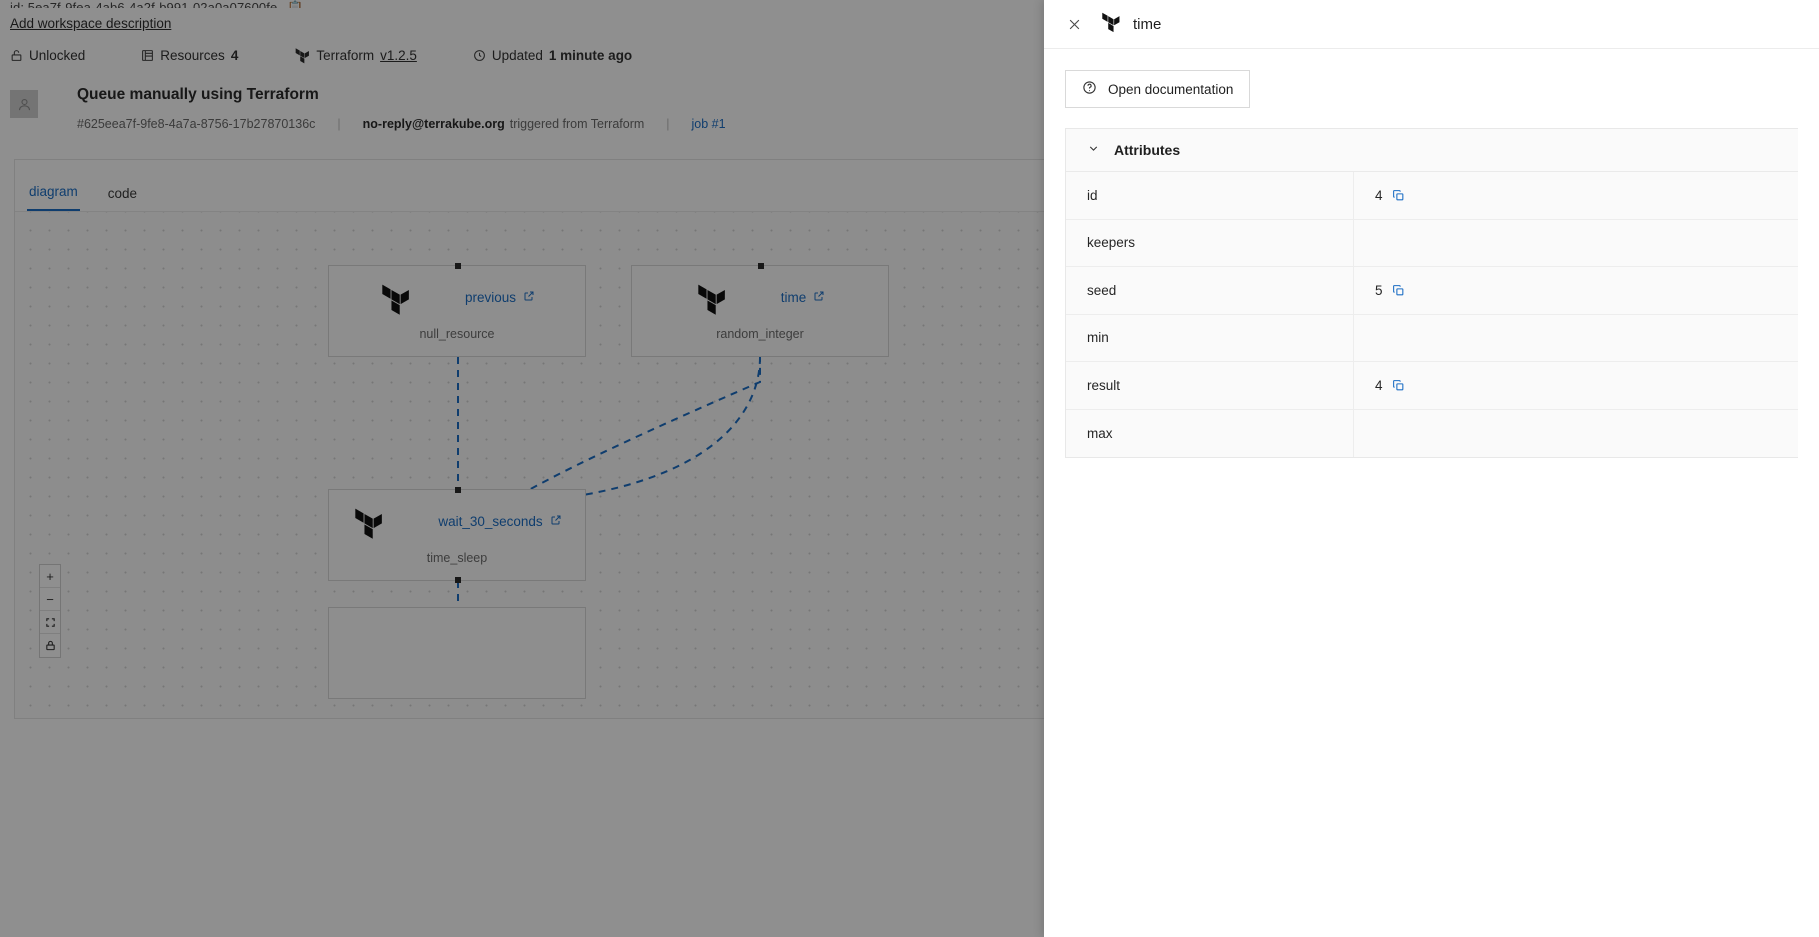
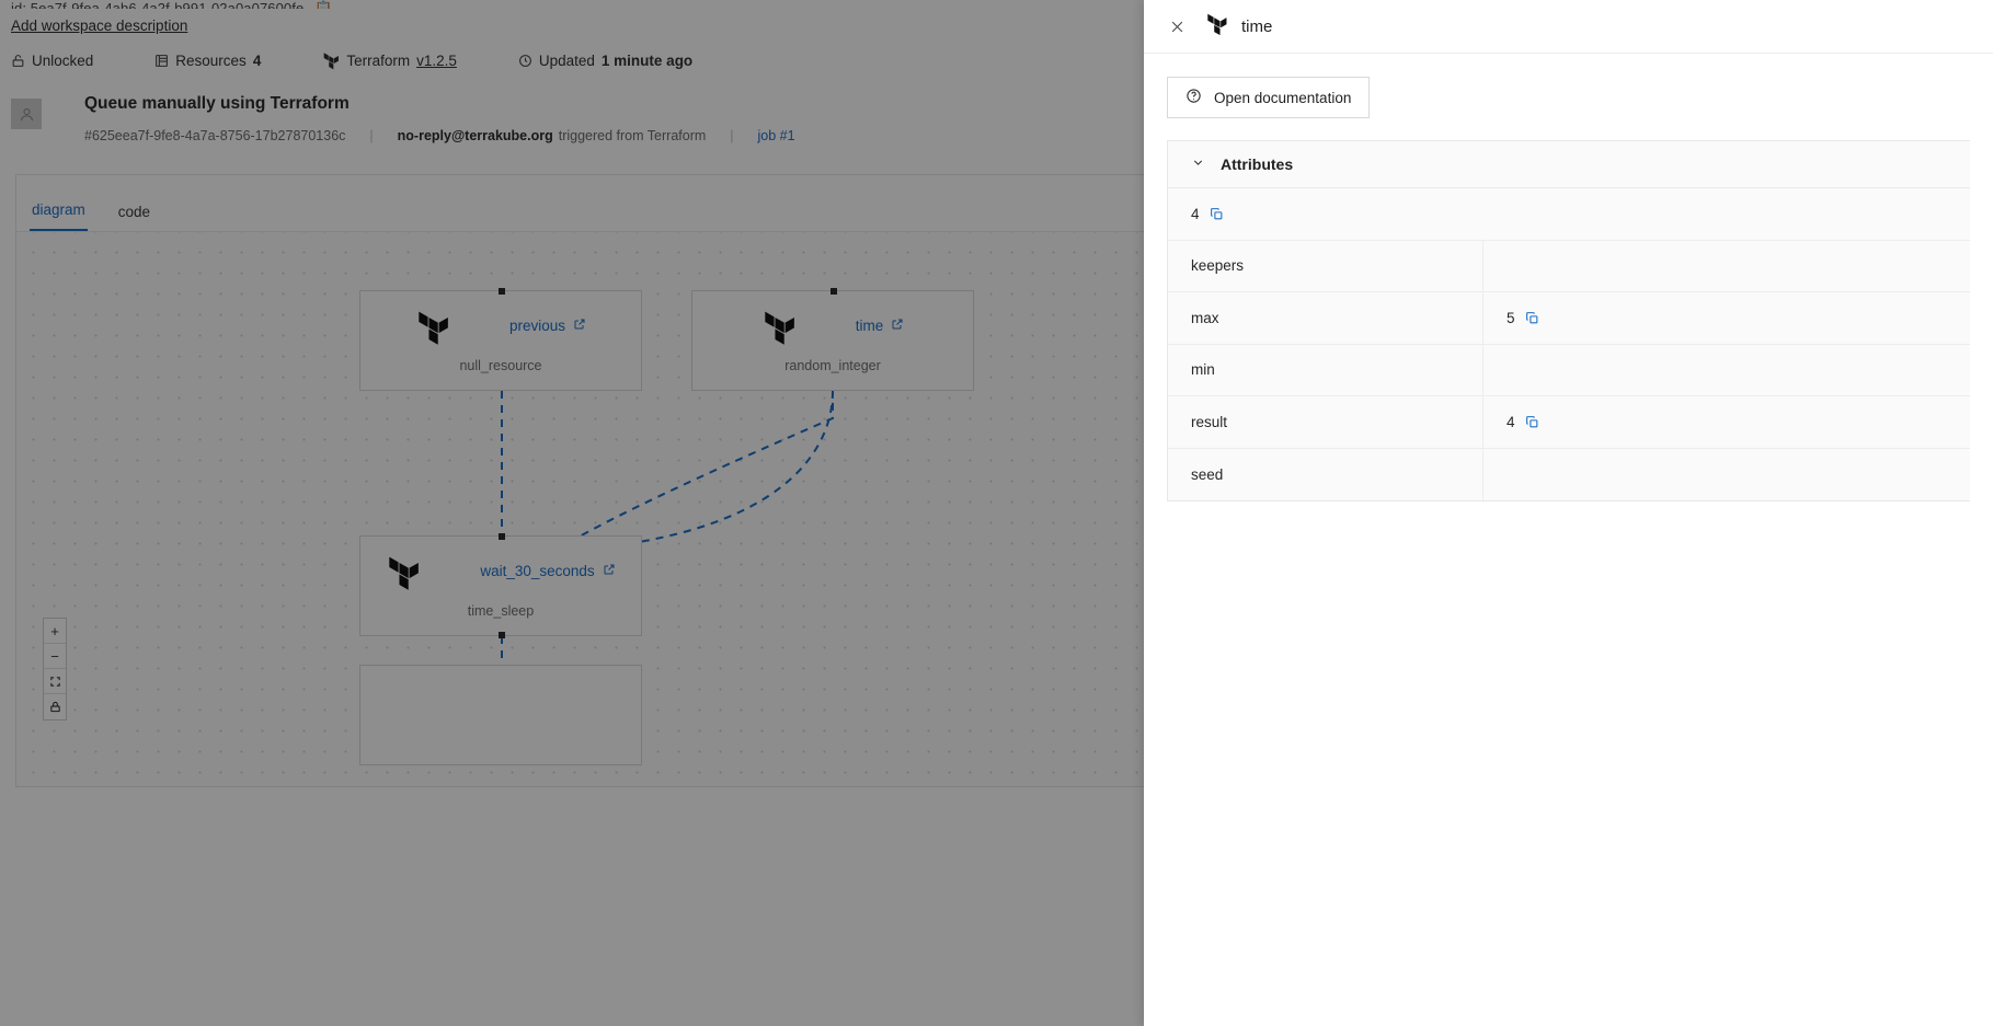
  id: 5ea7f-9fea-4ab6-4a2f-b991-02a0a07600fe 📋
  Add workspace description
  Unlocked
  Resources
  4
  Terraform
  v1.2.5
  Updated
  1 minute ago
  Queue manually using Terraform
  #625eea7f-9fe8-4a7a-8756-17b27870136c
  no-reply@terrakube.org
  triggered from Terraform
  |
  job #1
  diagram
  code
  previous
  null_resource
  time
  random_integer
  wait_30_seconds
  time_sleep
  +
  −
  time
  Open documentation
  Attributes
- id
  4
  keepers
- seed
+ max
  5
  min
  result
  4
- max
+ seed
